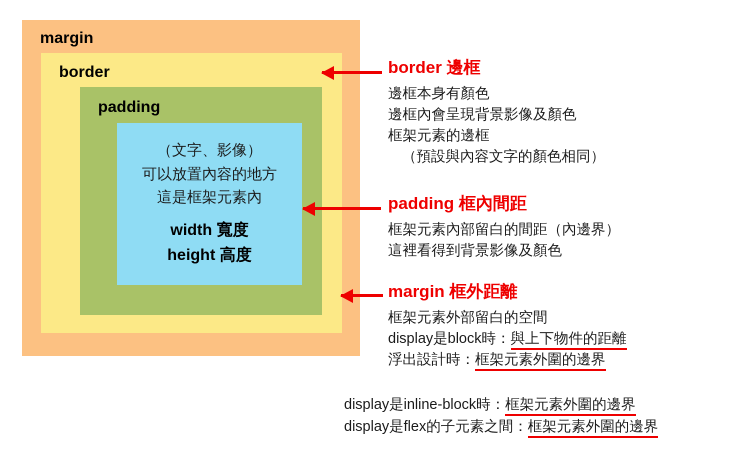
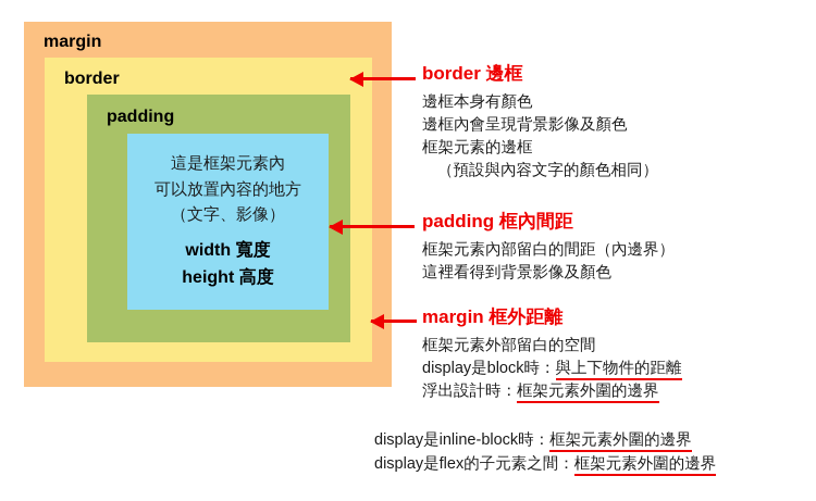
  margin
  border
  padding
- （文字、影像）
+ 這是框架元素內
  可以放置內容的地方
- 這是框架元素內
+ （文字、影像）
  width 寬度
  height 高度
  border 邊框
  邊框本身有顏色
  邊框內會呈現背景影像及顏色
  框架元素的邊框
  （預設與內容文字的顏色相同）
  padding 框內間距
  框架元素內部留白的間距（內邊界）
  這裡看得到背景影像及顏色
  margin 框外距離
  框架元素外部留白的空間
  display是block時：與上下物件的距離
  浮出設計時：框架元素外圍的邊界
  display是inline-block時：框架元素外圍的邊界
  display是flex的子元素之間：框架元素外圍的邊界
